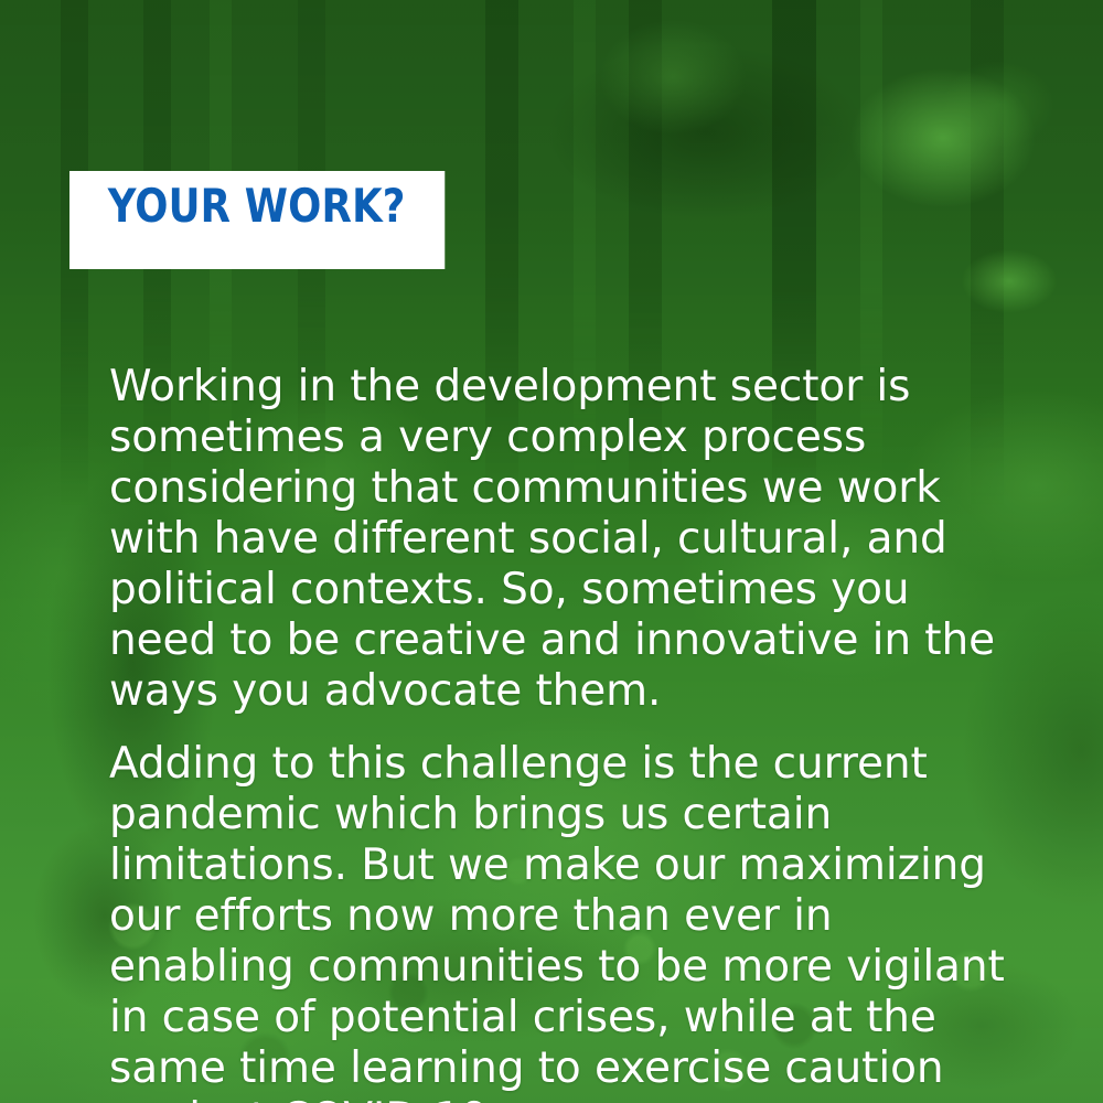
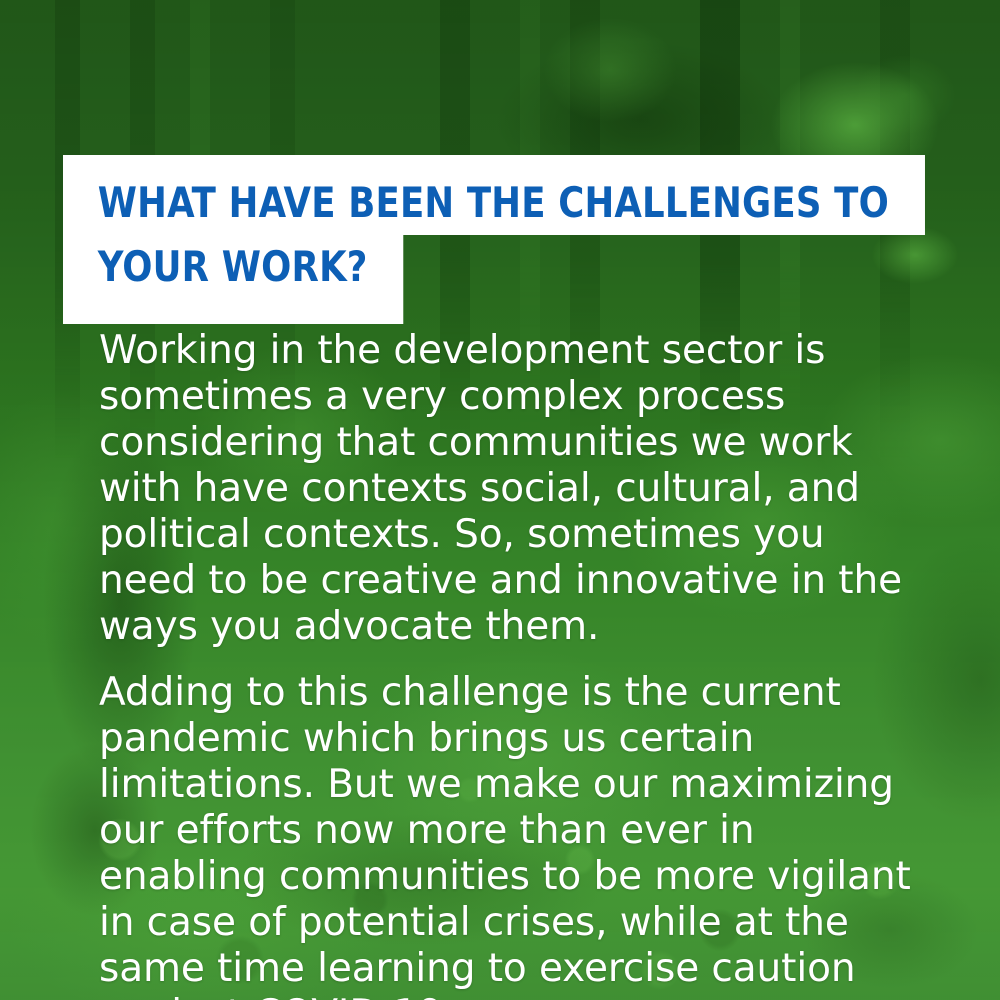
+ WHAT HAVE BEEN THE CHALLENGES TO
  YOUR WORK?
- Working in the development sector is sometimes a very complex process considering that communities we work with have different social, cultural, and political contexts. So, sometimes you need to be creative and innovative in the ways you advocate them.
+ Working in the development sector is sometimes a very complex process considering that communities we work with have contexts social, cultural, and political contexts. So, sometimes you need to be creative and innovative in the ways you advocate them.
  Adding to this challenge is the current pandemic which brings us certain limitations. But we make our maximizing our efforts now more than ever in enabling communities to be more vigilant in case of potential crises, while at the same time learning to exercise caution
